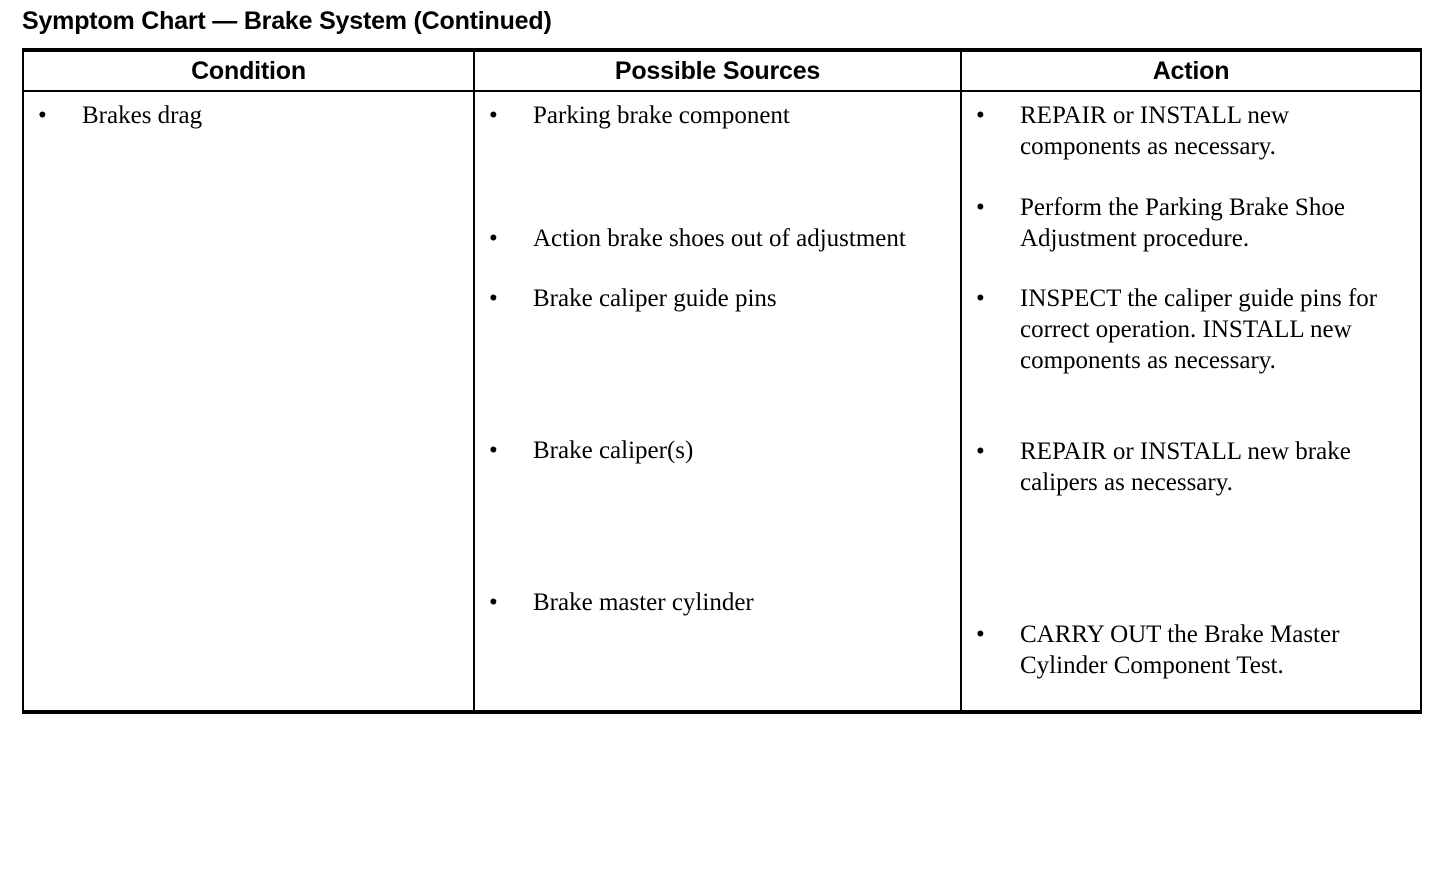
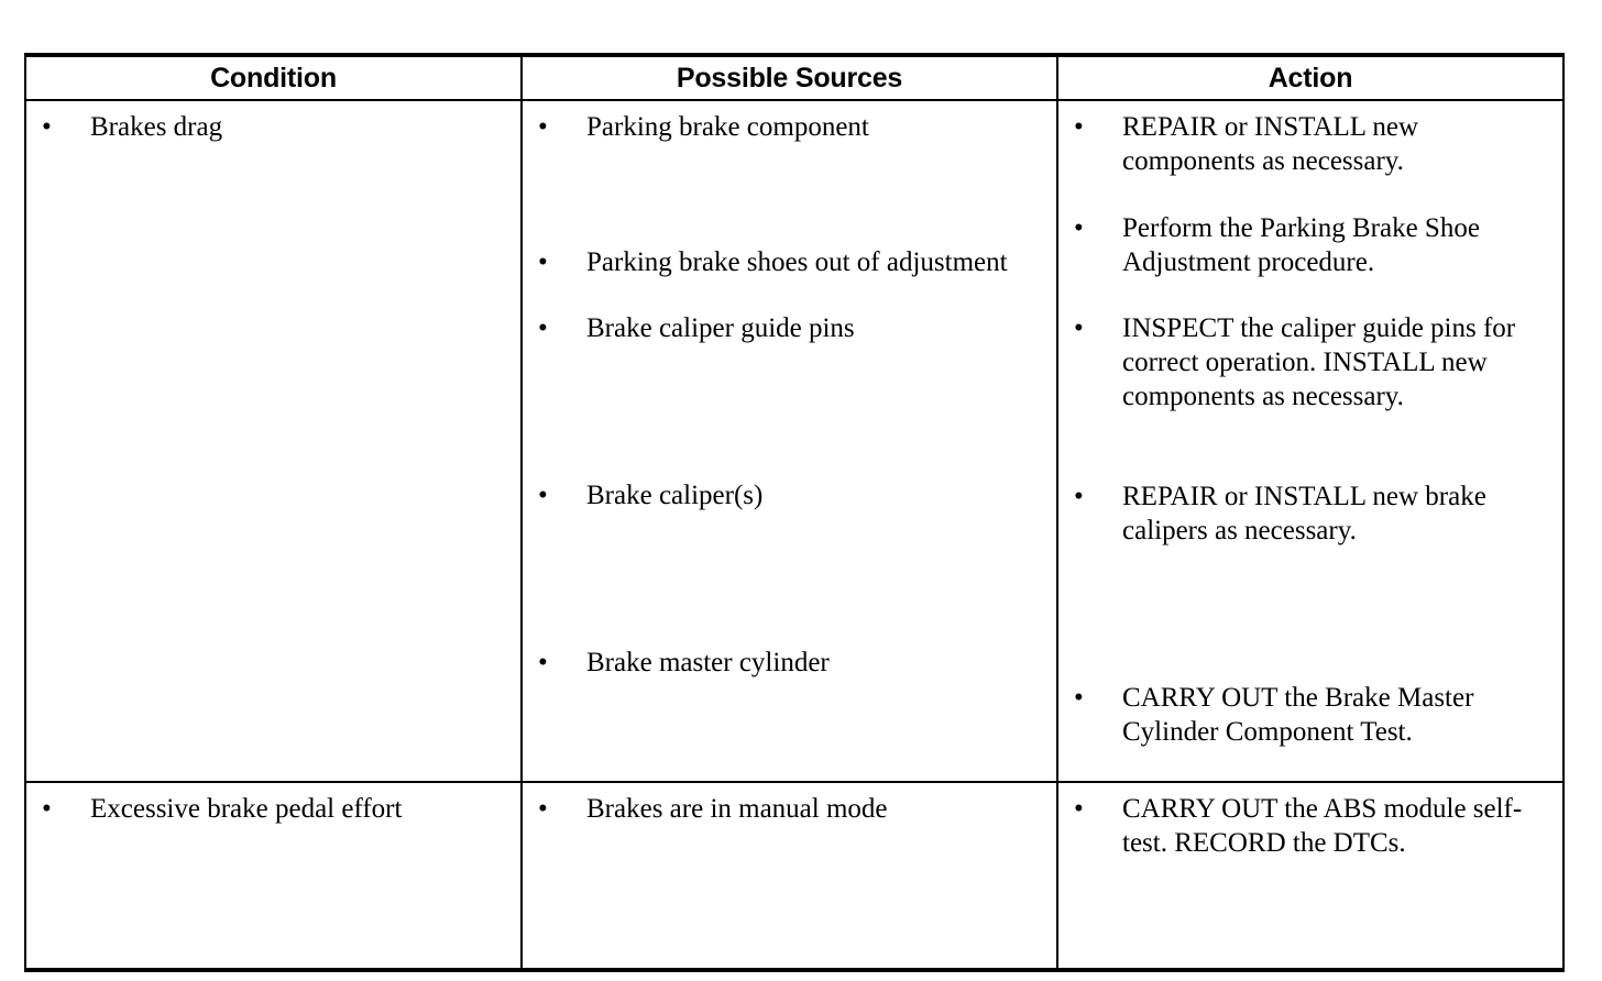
- Symptom Chart — Brake System (Continued)
  Condition	Possible Sources	Action
- • Brakes drag	• Parking brake component • Action brake shoes out of adjustment • Brake caliper guide pins • Brake caliper(s) • Brake master cylinder	• REPAIR or INSTALL new components as necessary. • Perform the Parking Brake Shoe Adjustment procedure. • INSPECT the caliper guide pins for correct operation. INSTALL new components as necessary. • REPAIR or INSTALL new brake calipers as necessary. • CARRY OUT the Brake Master Cylinder Component Test.
+ • Brakes drag	• Parking brake component • Parking brake shoes out of adjustment • Brake caliper guide pins • Brake caliper(s) • Brake master cylinder	• REPAIR or INSTALL new components as necessary. • Perform the Parking Brake Shoe Adjustment procedure. • INSPECT the caliper guide pins for correct operation. INSTALL new components as necessary. • REPAIR or INSTALL new brake calipers as necessary. • CARRY OUT the Brake Master Cylinder Component Test.
+ • Excessive brake pedal effort	• Brakes are in manual mode	• CARRY OUT the ABS module self-test. RECORD the DTCs.
